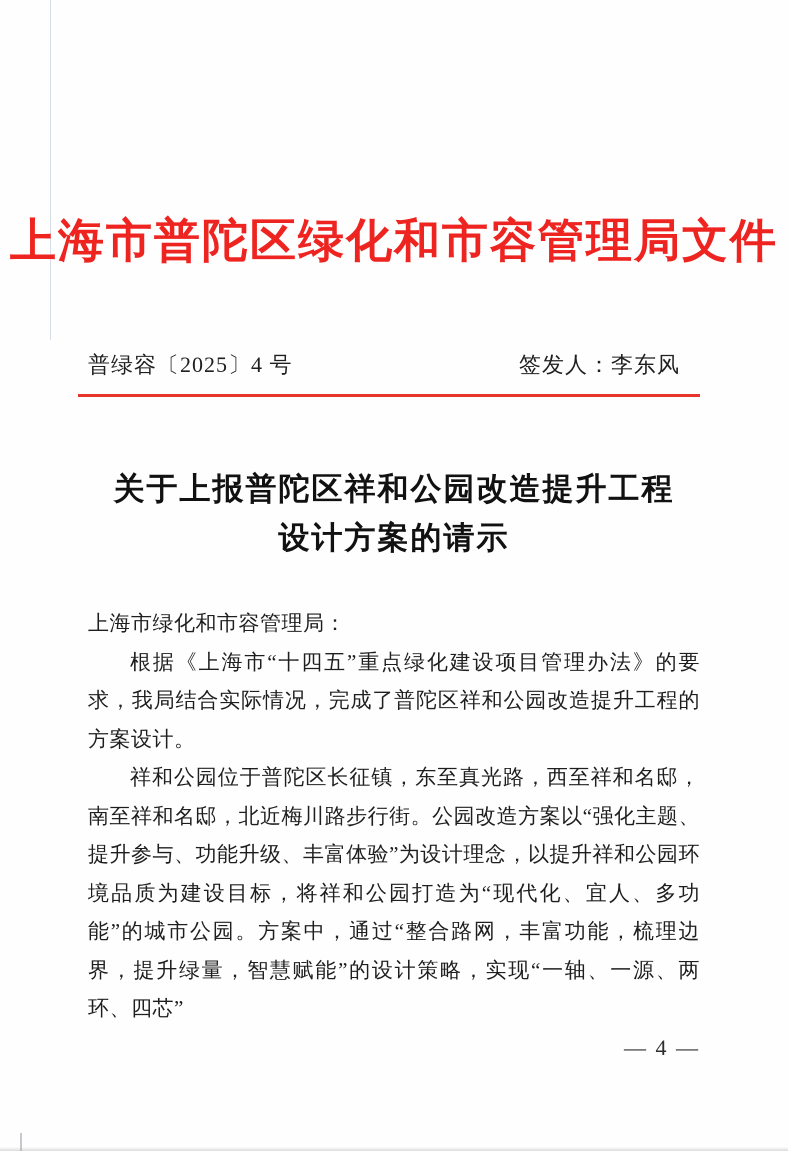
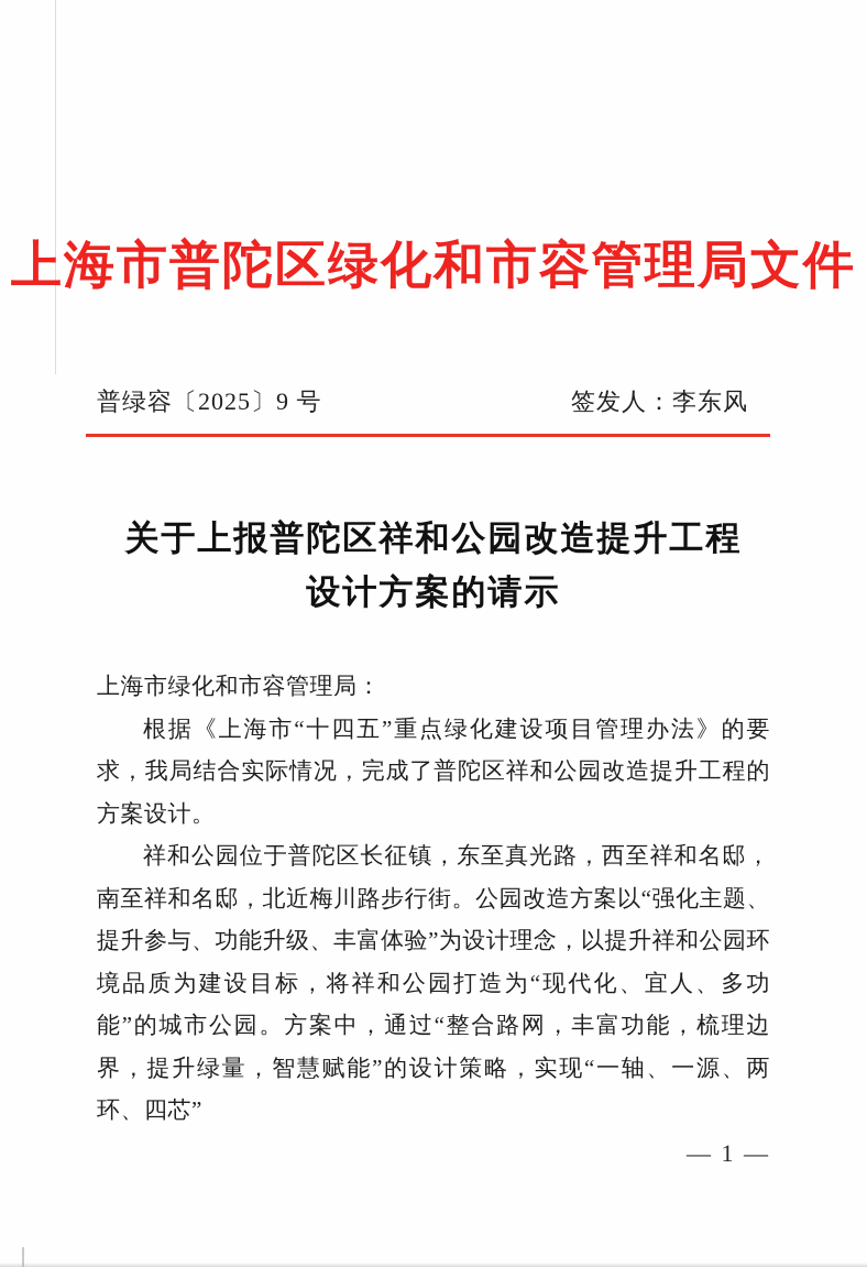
  上海市普陀区绿化和市容管理局文件
- 普绿容〔2025〕4 号
+ 普绿容〔2025〕9 号
  签发人：李东风
  关于上报普陀区祥和公园改造提升工程
  设计方案的请示
  上海市绿化和市容管理局：
  根据《上海市“十四五”重点绿化建设项目管理办法》的要求，我局结合实际情况，完成了普陀区祥和公园改造提升工程的方案设计。
  祥和公园位于普陀区长征镇，东至真光路，西至祥和名邸，南至祥和名邸，北近梅川路步行街。公园改造方案以“强化主题、提升参与、功能升级、丰富体验”为设计理念，以提升祥和公园环境品质为建设目标，将祥和公园打造为“现代化、宜人、多功能”的城市公园。方案中，通过“整合路网，丰富功能，梳理边界，提升绿量，智慧赋能”的设计策略，实现“一轴、一源、两环、四芯”
- — 4 —
+ — 1 —
